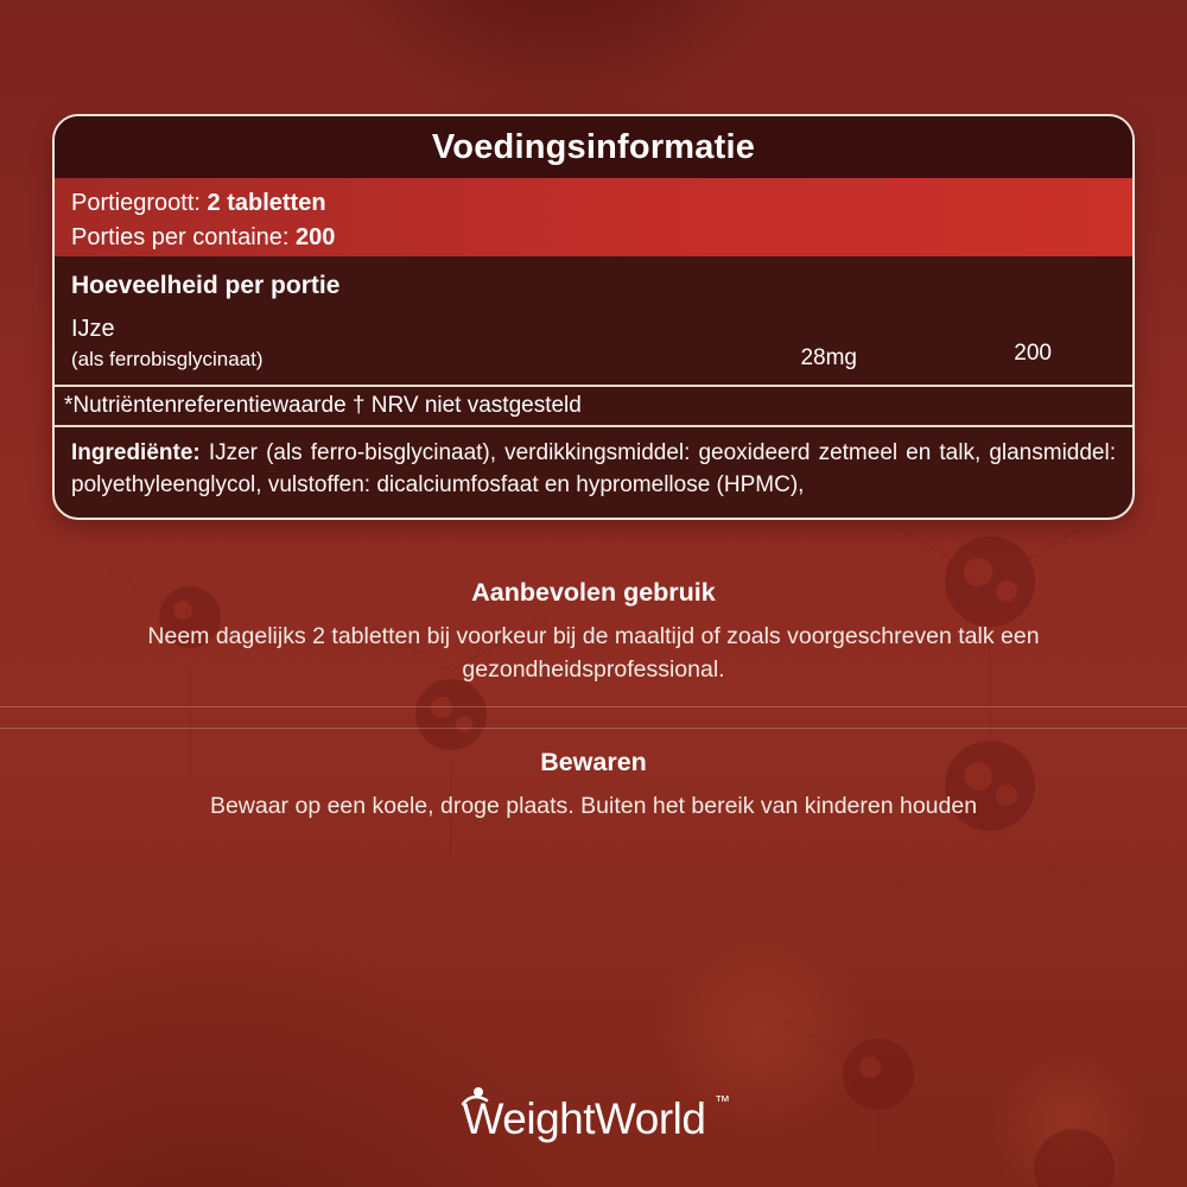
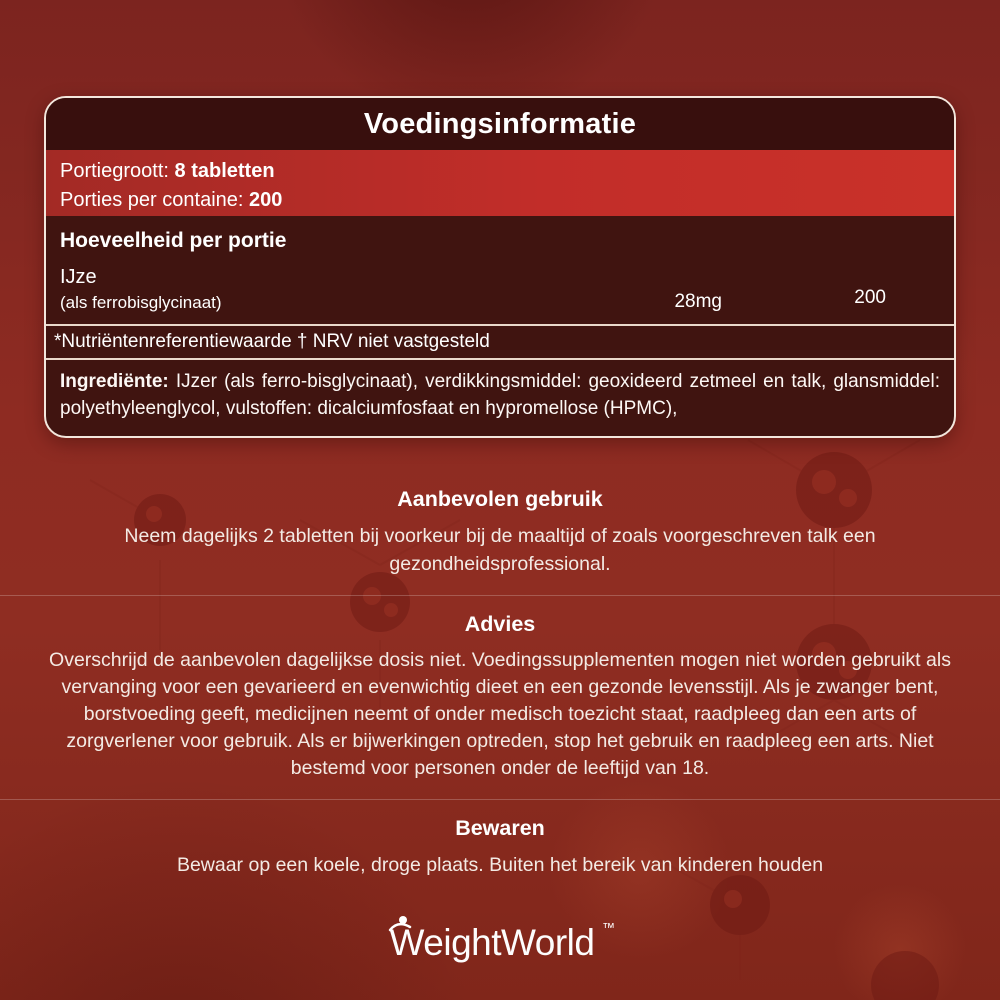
  Voedingsinformatie
- Portiegroott: 2 tabletten
+ Portiegroott: 8 tabletten
  Porties per containe: 200
  Hoeveelheid per portie
  IJze
  (als ferrobisglycinaat)
  28mg
  200
  *Nutriëntenreferentiewaarde † NRV niet vastgesteld
  Ingrediënte: IJzer (als ferro-bisglycinaat), verdikkingsmiddel: geoxideerd zetmeel en talk, glansmiddel: polyethyleenglycol, vulstoffen: dicalciumfosfaat en hypromellose (HPMC),
  Aanbevolen gebruik
  Neem dagelijks 2 tabletten bij voorkeur bij de maaltijd of zoals voorgeschreven talk een gezondheidsprofessional.
+ Advies
+ Overschrijd de aanbevolen dagelijkse dosis niet. Voedingssupplementen mogen niet worden gebruikt als vervanging voor een gevarieerd en evenwichtig dieet en een gezonde levensstijl. Als je zwanger bent, borstvoeding geeft, medicijnen neemt of onder medisch toezicht staat, raadpleeg dan een arts of zorgverlener voor gebruik. Als er bijwerkingen optreden, stop het gebruik en raadpleeg een arts. Niet bestemd voor personen onder de leeftijd van 18.
  Bewaren
  Bewaar op een koele, droge plaats. Buiten het bereik van kinderen houden
  WeightWorld
  ™
